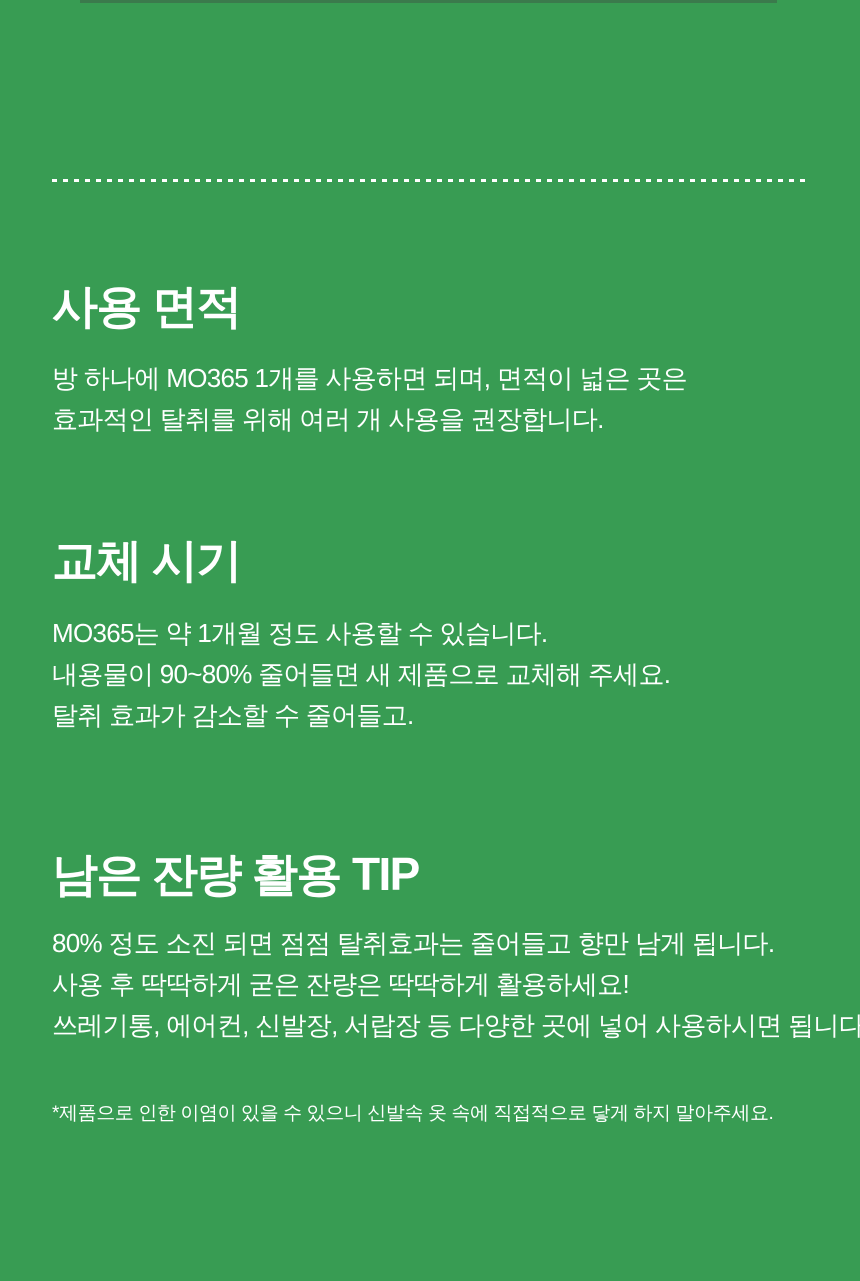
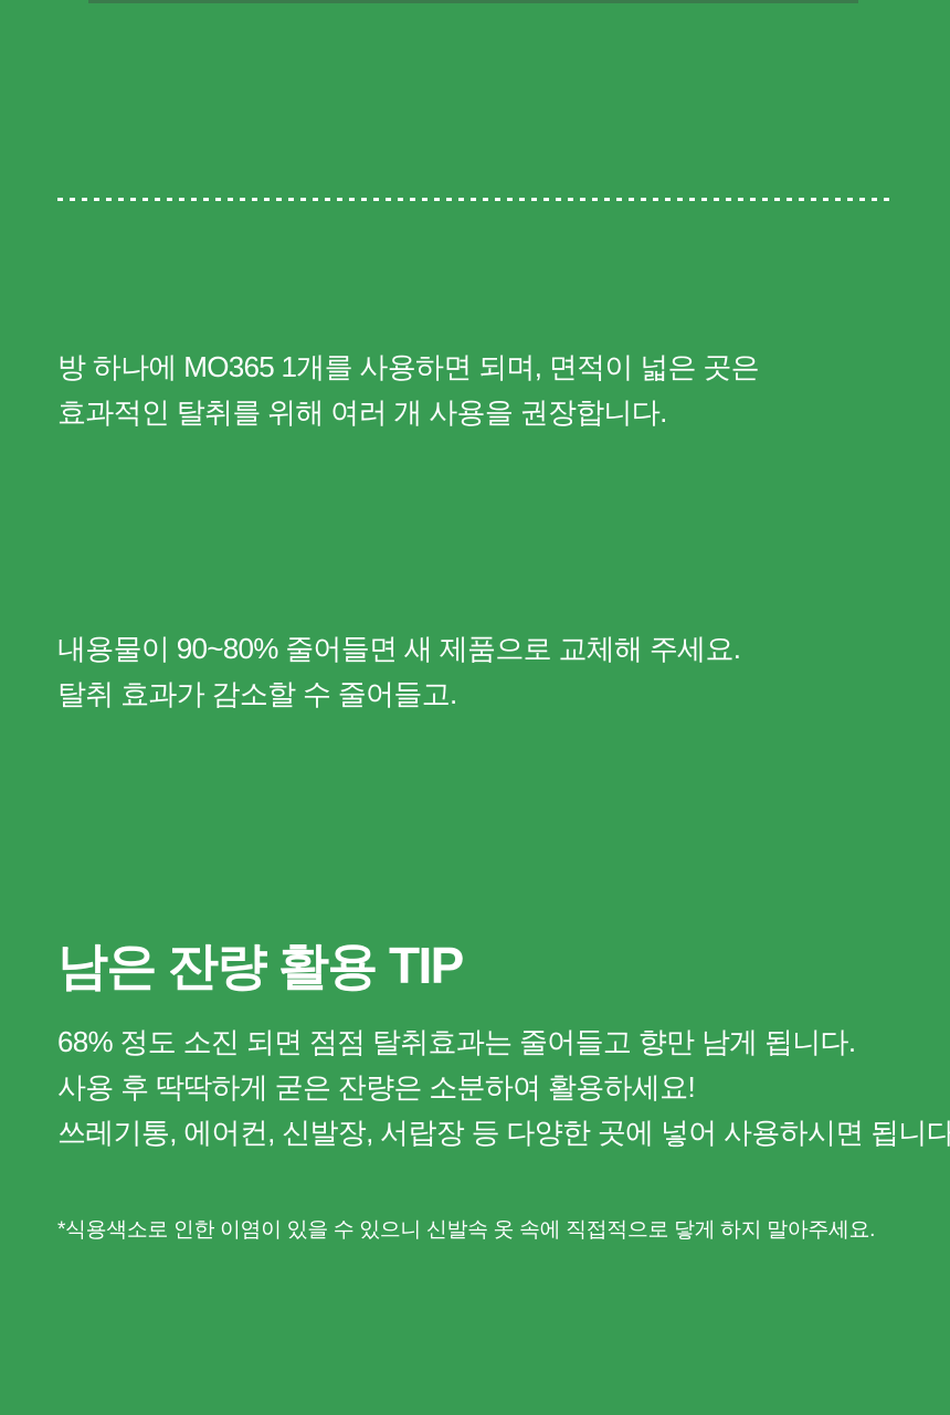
- 사용 면적
  방 하나에 MO365 1개를 사용하면 되며, 면적이 넓은 곳은
  효과적인 탈취를 위해 여러 개 사용을 권장합니다.
- 교체 시기
- MO365는 약 1개월 정도 사용할 수 있습니다.
  내용물이 90~80% 줄어들면 새 제품으로 교체해 주세요.
  탈취 효과가 감소할 수 줄어들고.
  남은 잔량 활용 TIP
- 80% 정도 소진 되면 점점 탈취효과는 줄어들고 향만 남게 됩니다.
+ 68% 정도 소진 되면 점점 탈취효과는 줄어들고 향만 남게 됩니다.
- 사용 후 딱딱하게 굳은 잔량은 딱딱하게 활용하세요!
+ 사용 후 딱딱하게 굳은 잔량은 소분하여 활용하세요!
  쓰레기통, 에어컨, 신발장, 서랍장 등 다양한 곳에 넣어 사용하시면 됩니다
- *제품으로 인한 이염이 있을 수 있으니 신발속 옷 속에 직접적으로 닿게 하지 말아주세요.
+ *식용색소로 인한 이염이 있을 수 있으니 신발속 옷 속에 직접적으로 닿게 하지 말아주세요.
